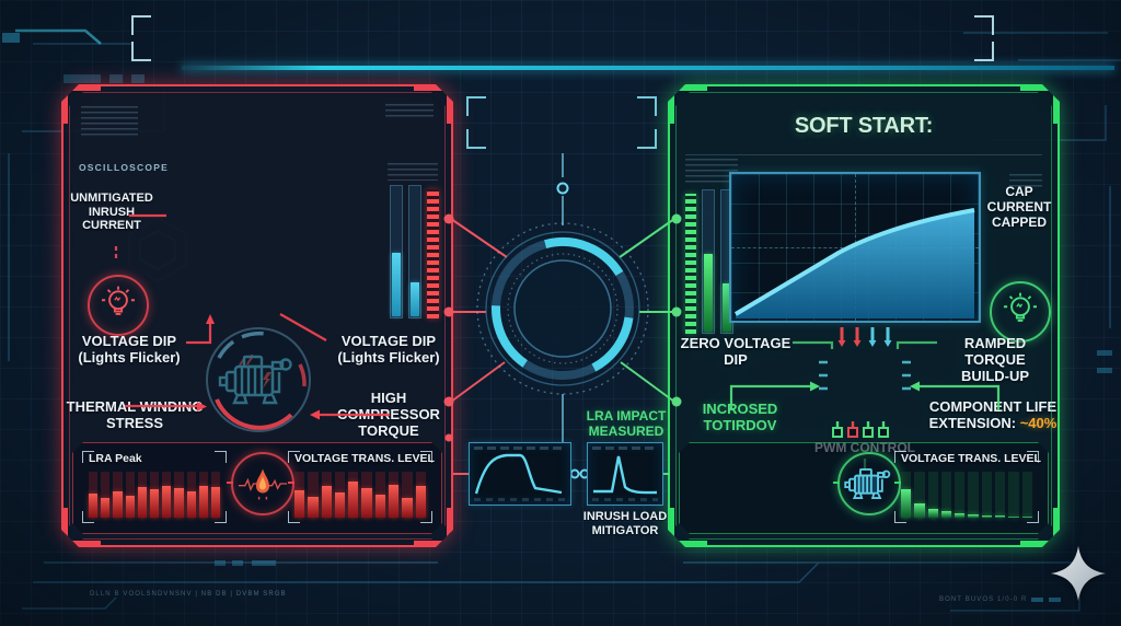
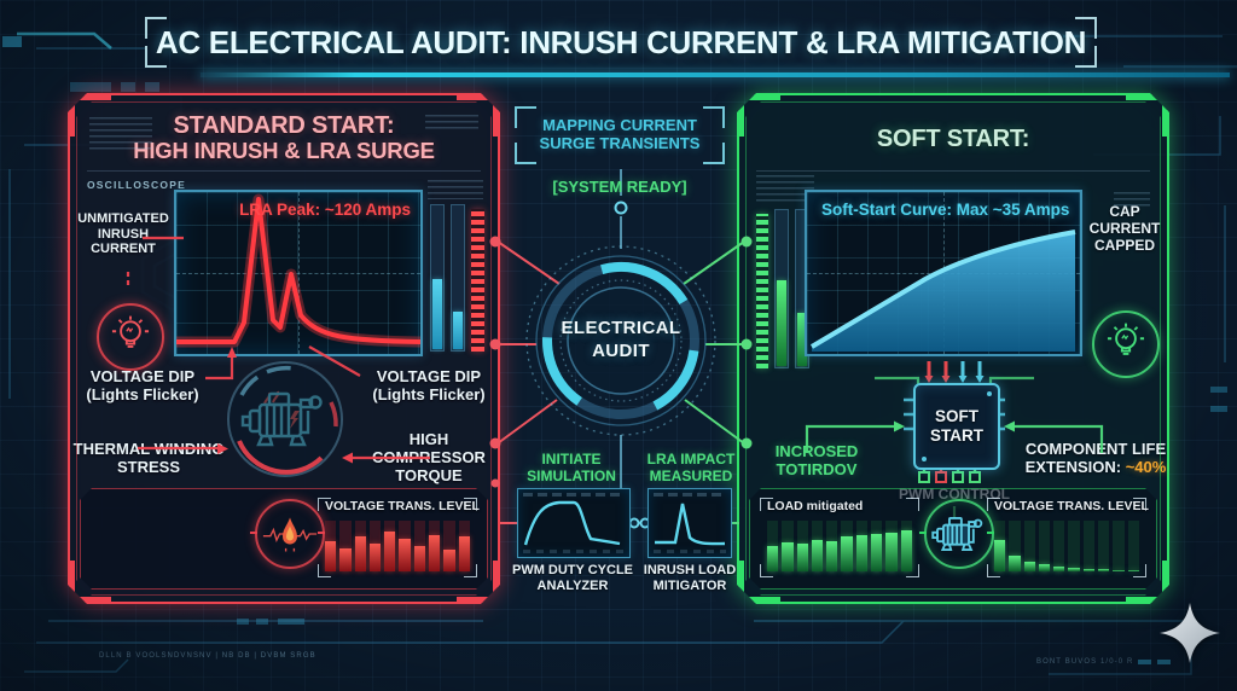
+ AC ELECTRICAL AUDIT: INRUSH CURRENT & LRA MITIGATION
+ STANDARD START:
+ HIGH INRUSH & LRA SURGE
  OSCILLOSCOPE
+ LRA Peak: ~120 Amps
  UNMITIGATED
  INRUSH
  CURRENT
  VOLTAGE DIP
  (Lights Flicker)
  VOLTAGE DIP
  (Lights Flicker)
  STRESS
  HIGH
  TORQUE
- LRA Peak
  VOLTAGE TRANS. LEVEL
  SOFT START:
+ Soft-Start Curve: Max ~35 Amps
  CAP
  CURRENT
  CAPPED
- ZERO VOLTAGE
- DIP
- RAMPED TORQUE
- BUILD-UP
  INCOSED
  TOTIRDOV
  COMPONNT LIFE
  EXTENSION: ~40%
+ SOFT
+ START
  PWM CONTROL
+ LOAD mitigated
  VOLTAGE TRANS. LEVEL
+ MAPPING CURRENT
+ SURGE TRANSIENTS
+ [SYSTEM READY]
+ ELECTRICAL
+ AUDIT
+ INITIATE
+ SIMULATION
  LRA IMPACT
  MEASURED
+ PWM DUTY CYCLE
+ ANALYZER
  INRUSH LOAD
  MITIGATOR
